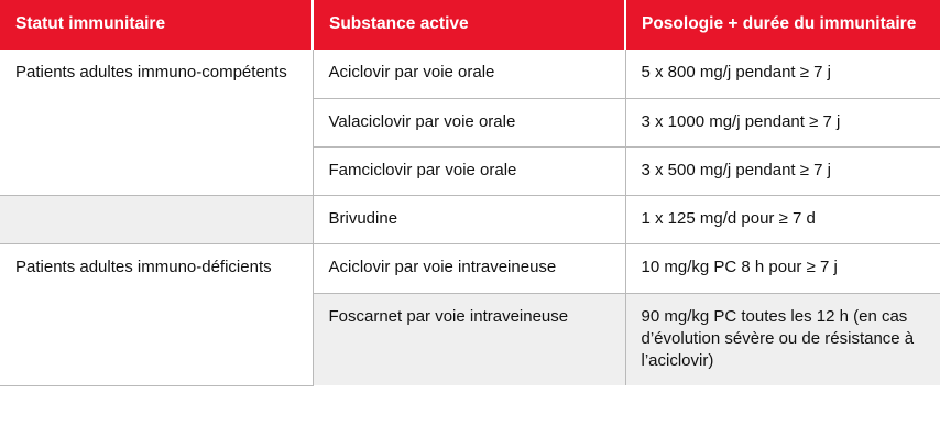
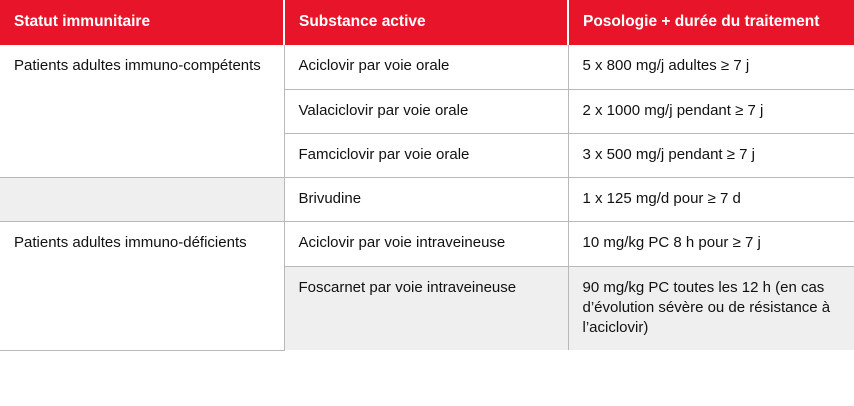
- Statut immunitaire	Substance active	Posologie + durée du immunitaire
+ Statut immunitaire	Substance active	Posologie + durée du traitement
- Patients adultes immuno-compétents	Aciclovir par voie orale	5 x 800 mg/j pendant ≥ 7 j
+ Patients adultes immuno-compétents	Aciclovir par voie orale	5 x 800 mg/j adultes ≥ 7 j
- Valaciclovir par voie orale	3 x 1000 mg/j pendant ≥ 7 j
+ Valaciclovir par voie orale	2 x 1000 mg/j pendant ≥ 7 j
  Famciclovir par voie orale	3 x 500 mg/j pendant ≥ 7 j
  	Brivudine	1 x 125 mg/d pour ≥ 7 d
  Patients adultes immuno-déficients	Aciclovir par voie intraveineuse	10 mg/kg PC 8 h pour ≥ 7 j
  Foscarnet par voie intraveineuse	90 mg/kg PC toutes les 12 h (en cas d’évolution sévère ou de résistance à l’aciclovir)
